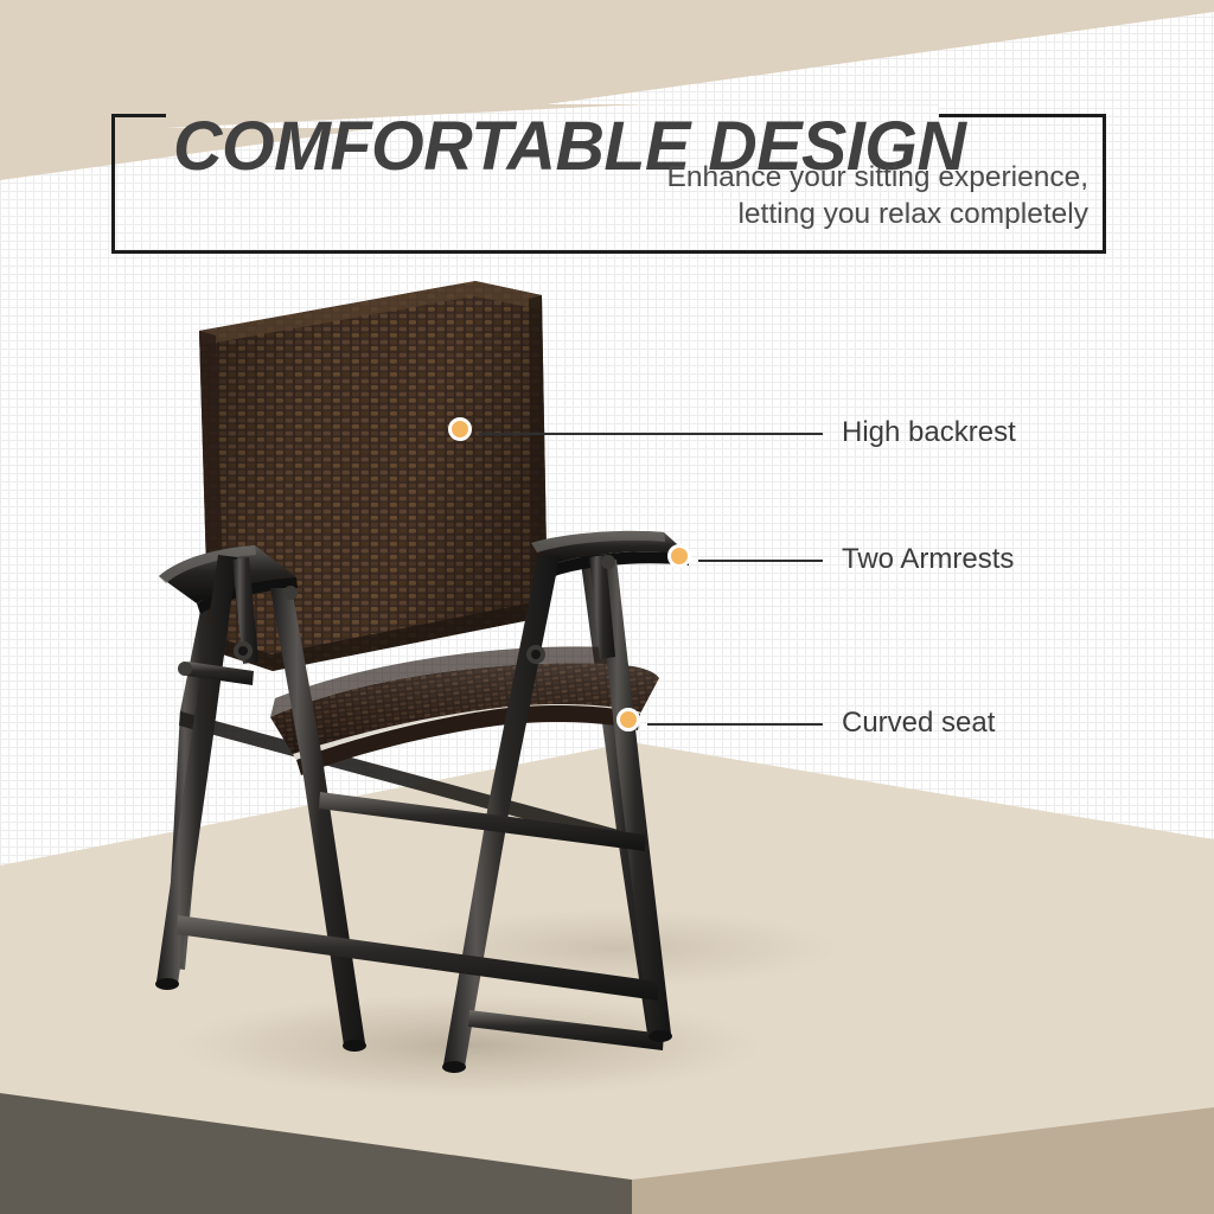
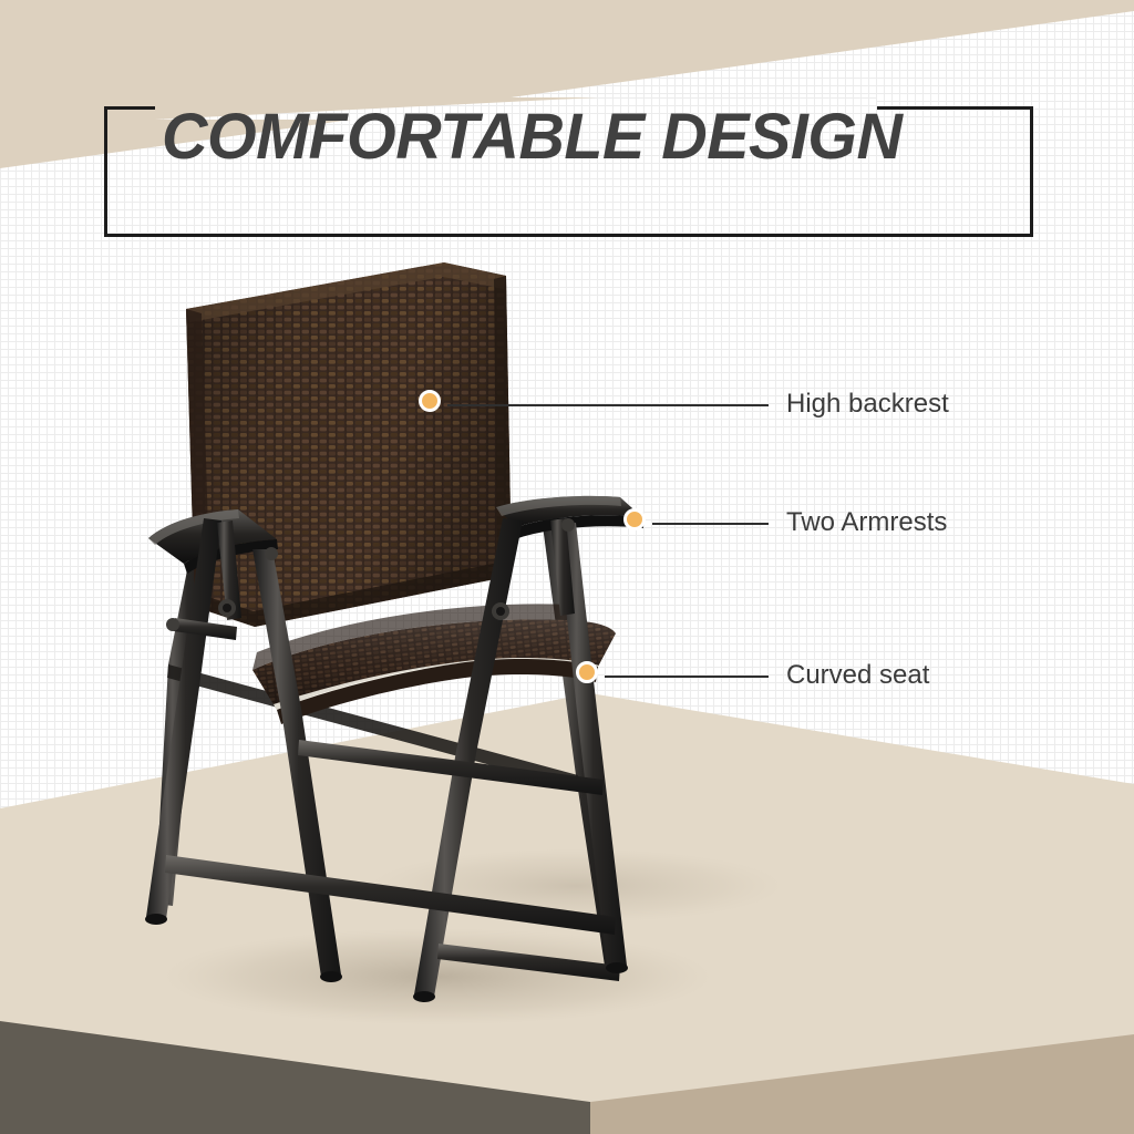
  COMFORTABLE DESIGN
- Enhance your sitting experience,
- letting you relax completely
  High backrest
  Two Armrests
  Curved seat
